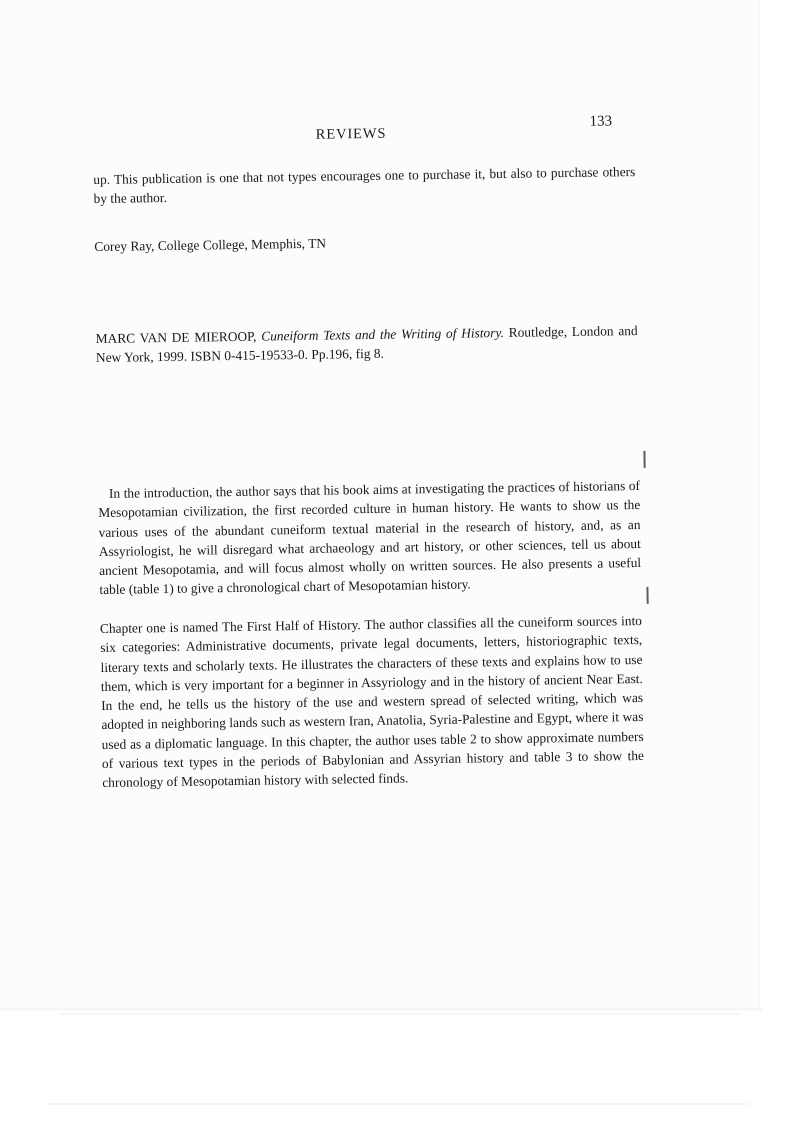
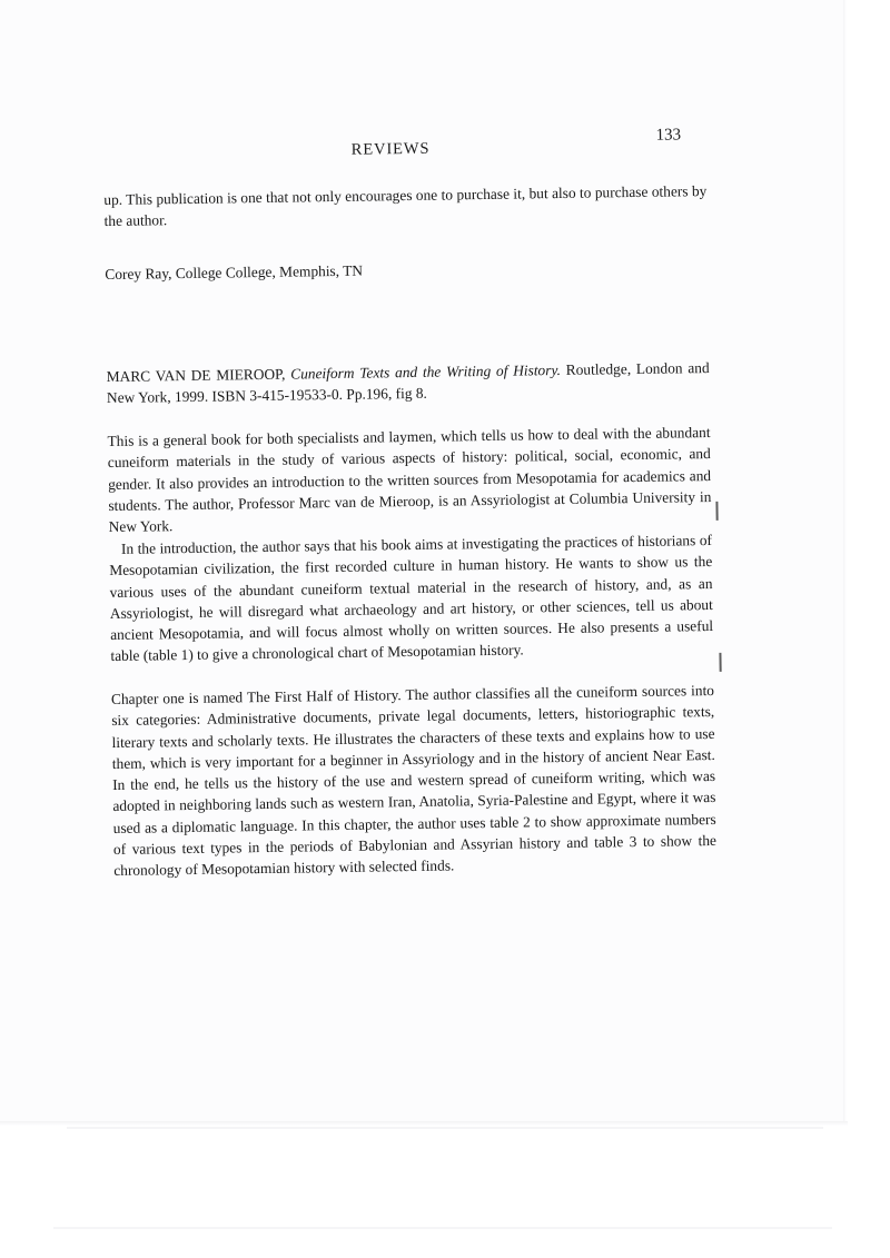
  REVIEWS
  133
- up. This publication is one that not types encourages one to purchase it, but also to purchase others by the author.
+ up. This publication is one that not only encourages one to purchase it, but also to purchase others by the author.
  Corey Ray, College College, Memphis, TN
- MARC VAN DE MIEROOP, Cuneiform Texts and the Writing of History. Routledge, London and New York, 1999. ISBN 0-415-19533-0. Pp.196, fig 8.
+ MARC VAN DE MIEROOP, Cuneiform Texts and the Writing of History. Routledge, London and New York, 1999. ISBN 3-415-19533-0. Pp.196, fig 8.
+ This is a general book for both specialists and laymen, which tells us how to deal with the abundant cuneiform materials in the study of various aspects of history: political, social, economic, and gender. It also provides an introduction to the written sources from Mesopotamia for academics and students. The author, Professor Marc van de Mieroop, is an Assyriologist at Columbia University in New York.
  In the introduction, the author says that his book aims at investigating the practices of historians of Mesopotamian civilization, the first recorded culture in human history. He wants to show us the various uses of the abundant cuneiform textual material in the research of history, and, as an Assyriologist, he will disregard what archaeology and art history, or other sciences, tell us about ancient Mesopotamia, and will focus almost wholly on written sources. He also presents a useful table (table 1) to give a chronological chart of Mesopotamian history.
- Chapter one is named The First Half of History. The author classifies all the cuneiform sources into six categories: Administrative documents, private legal documents, letters, historiographic texts, literary texts and scholarly texts. He illustrates the characters of these texts and explains how to use them, which is very important for a beginner in Assyriology and in the history of ancient Near East. In the end, he tells us the history of the use and western spread of selected writing, which was adopted in neighboring lands such as western Iran, Anatolia, Syria-Palestine and Egypt, where it was used as a diplomatic language. In this chapter, the author uses table 2 to show approximate numbers of various text types in the periods of Babylonian and Assyrian history and table 3 to show the chronology of Mesopotamian history with selected finds.
+ Chapter one is named The First Half of History. The author classifies all the cuneiform sources into six categories: Administrative documents, private legal documents, letters, historiographic texts, literary texts and scholarly texts. He illustrates the characters of these texts and explains how to use them, which is very important for a beginner in Assyriology and in the history of ancient Near East. In the end, he tells us the history of the use and western spread of cuneiform writing, which was adopted in neighboring lands such as western Iran, Anatolia, Syria-Palestine and Egypt, where it was used as a diplomatic language. In this chapter, the author uses table 2 to show approximate numbers of various text types in the periods of Babylonian and Assyrian history and table 3 to show the chronology of Mesopotamian history with selected finds.
